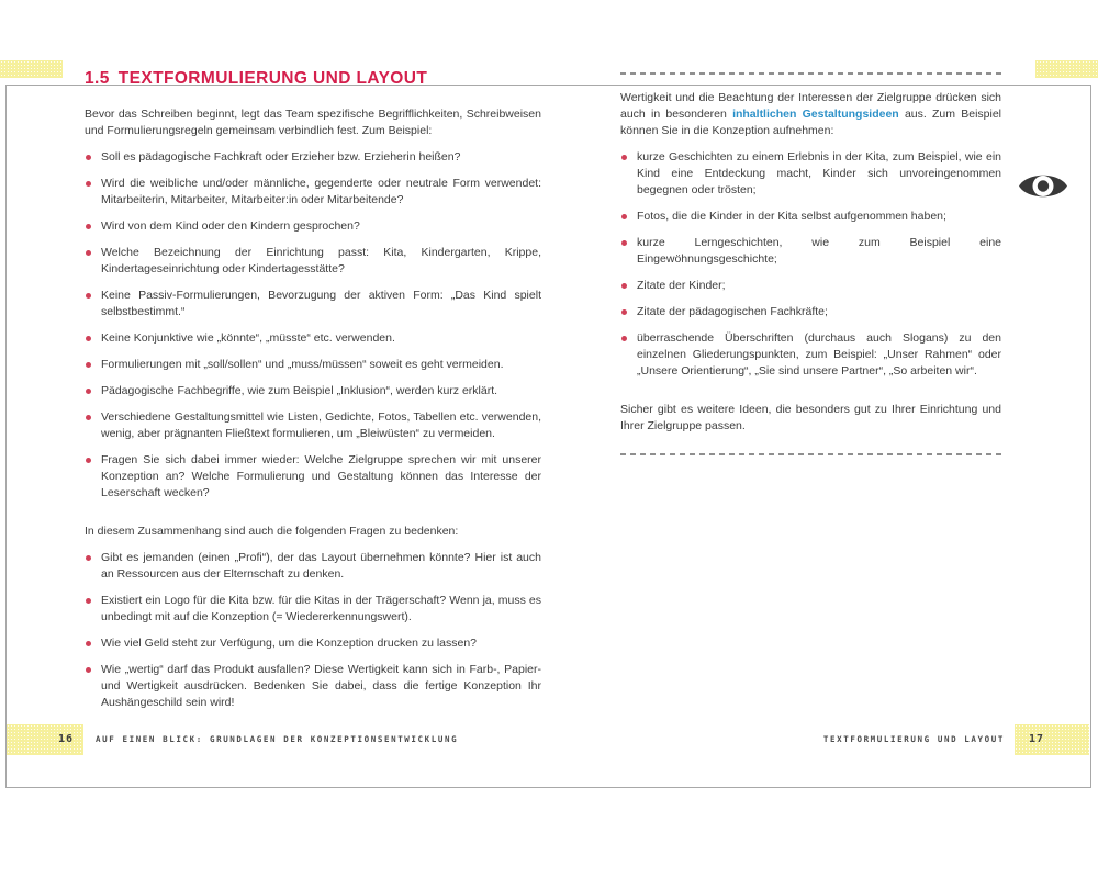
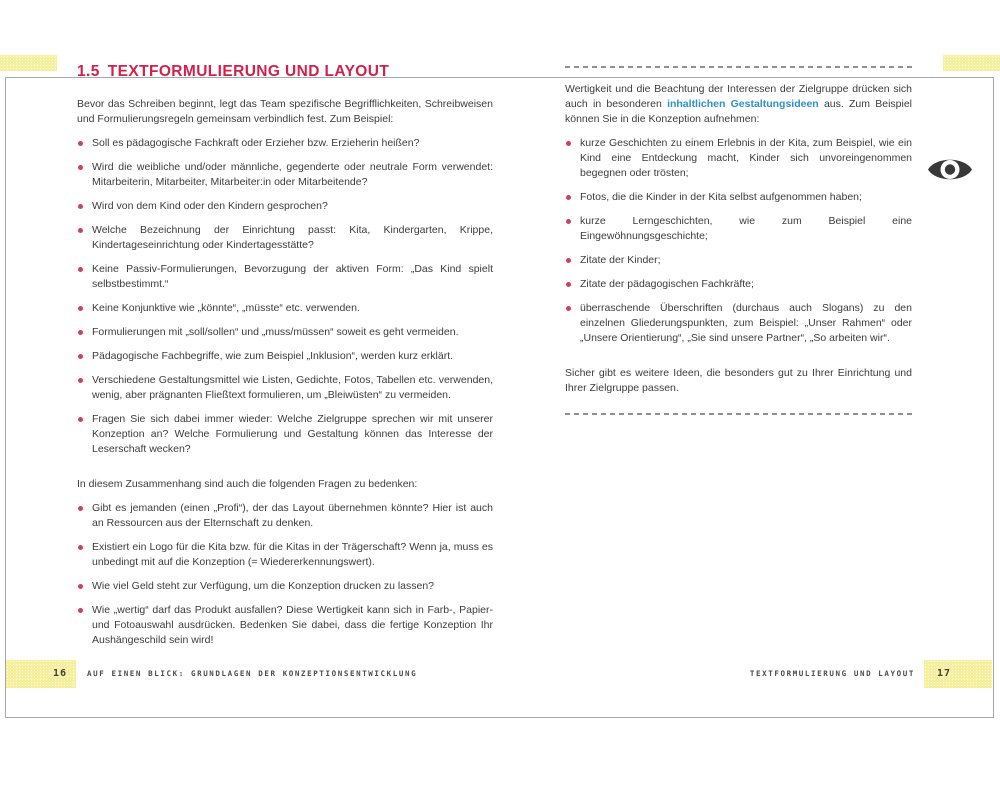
  1.5 TEXTFORMULIERUNG UND LAYOUT
  Bevor das Schreiben beginnt, legt das Team spezifische Begrifflichkeiten, Schreibweisen und Formulierungsregeln gemeinsam verbindlich fest. Zum Beispiel:
  Soll es pädagogische Fachkraft oder Erzieher bzw. Erzieherin heißen?
  Wird die weibliche und/oder männliche, gegenderte oder neutrale Form verwendet: Mitarbeiterin, Mitarbeiter, Mitarbeiter:in oder Mitarbeitende?
  Wird von dem Kind oder den Kindern gesprochen?
  Welche Bezeichnung der Einrichtung passt: Kita, Kindergarten, Krippe, Kindertageseinrichtung oder Kindertagesstätte?
  Keine Passiv-Formulierungen, Bevorzugung der aktiven Form: „Das Kind spielt selbstbestimmt.“
  Keine Konjunktive wie „könnte“, „müsste“ etc. verwenden.
  Formulierungen mit „soll/sollen“ und „muss/müssen“ soweit es geht vermeiden.
  Pädagogische Fachbegriffe, wie zum Beispiel „Inklusion“, werden kurz erklärt.
  Verschiedene Gestaltungsmittel wie Listen, Gedichte, Fotos, Tabellen etc. verwenden, wenig, aber prägnanten Fließtext formulieren, um „Bleiwüsten“ zu vermeiden.
  Fragen Sie sich dabei immer wieder: Welche Zielgruppe sprechen wir mit unserer Konzeption an? Welche Formulierung und Gestaltung können das Interesse der Leserschaft wecken?
  In diesem Zusammenhang sind auch die folgenden Fragen zu bedenken:
  Gibt es jemanden (einen „Profi“), der das Layout übernehmen könnte? Hier ist auch an Ressourcen aus der Elternschaft zu denken.
  Existiert ein Logo für die Kita bzw. für die Kitas in der Trägerschaft? Wenn ja, muss es unbedingt mit auf die Konzeption (= Wiedererkennungswert).
  Wie viel Geld steht zur Verfügung, um die Konzeption drucken zu lassen?
- Wie „wertig“ darf das Produkt ausfallen? Diese Wertigkeit kann sich in Farb-, Papier- und Wertigkeit ausdrücken. Bedenken Sie dabei, dass die fertige Konzeption Ihr Aushängeschild sein wird!
+ Wie „wertig“ darf das Produkt ausfallen? Diese Wertigkeit kann sich in Farb-, Papier- und Fotoauswahl ausdrücken. Bedenken Sie dabei, dass die fertige Konzeption Ihr Aushängeschild sein wird!
  Wertigkeit und die Beachtung der Interessen der Zielgruppe drücken sich auch in besonderen inhaltlichen Gestaltungsideen aus. Zum Beispiel können Sie in die Konzeption aufnehmen:
  kurze Geschichten zu einem Erlebnis in der Kita, zum Beispiel, wie ein Kind eine Entdeckung macht, Kinder sich unvoreingenommen begegnen oder trösten;
  Fotos, die die Kinder in der Kita selbst aufgenommen haben;
  kurze Lerngeschichten, wie zum Beispiel eine Eingewöhnungsgeschichte;
  Zitate der Kinder;
  Zitate der pädagogischen Fachkräfte;
  überraschende Überschriften (durchaus auch Slogans) zu den einzelnen Gliederungspunkten, zum Beispiel: „Unser Rahmen“ oder „Unsere Orientierung“, „Sie sind unsere Partner“, „So arbeiten wir“.
  Sicher gibt es weitere Ideen, die besonders gut zu Ihrer Einrichtung und Ihrer Zielgruppe passen.
  16
  AUF EINEN BLICK: GRUNDLAGEN DER KONZEPTIONSENTWICKLUNG
  TEXTFORMULIERUNG UND LAYOUT
  17
